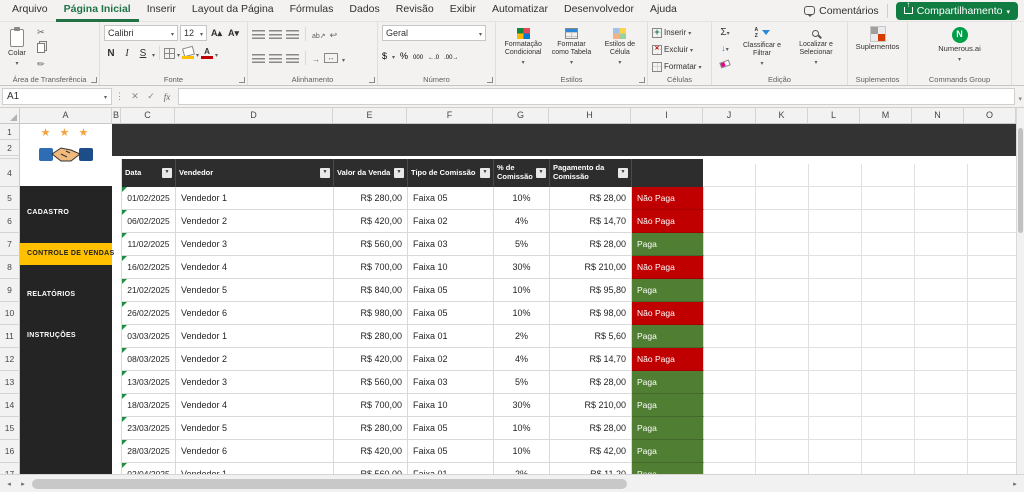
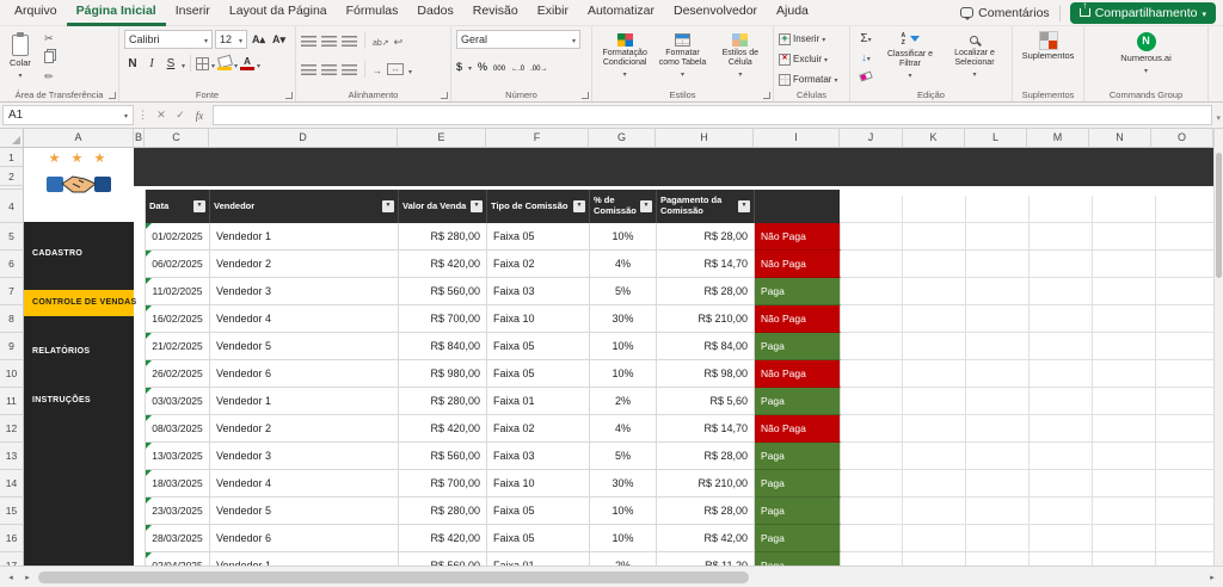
  Arquivo
  Página Inicial
  Inserir
  Layout da Página
  Fórmulas
  Dados
  Revisão
  Exibir
  Automatizar
  Desenvolvedor
  Ajuda
  Comentários
  Compartilhamento
  Colar
  Área de Transferência
  Calibri
  12
  N
  I
  S
  Fonte
  Alinhamento
  Geral
  Número
  Estilos
  Inserir
  Excluir
  Formatar
  Células
  Edição
  Suplementos
  Suplementos
  Numerous.ai
  Commands Group
  A1
  ⋮
  ✕
  ✓
  fx
  A
  B
  C
  D
  E
  F
  G
  H
  I
  J
  K
  L
  M
  N
  O
  1
  2
  4
  5
  6
  7
  8
  9
  10
  11
  12
  13
  14
  15
  16
  Data
  Vendedor
  Valor da Venda
  Tipo de Comissão
  % de Comissão
  Pagamento da Comissão
  01/02/2025
  Vendedor 1
  R$ 280,00
  Faixa 05
  10%
  R$ 28,00
  Não Paga
  06/02/2025
  Vendedor 2
  R$ 420,00
  Faixa 02
  4%
  R$ 14,70
  Não Paga
  11/02/2025
  Vendedor 3
  R$ 560,00
  Faixa 03
  5%
  R$ 28,00
  Paga
  16/02/2025
  Vendedor 4
  R$ 700,00
  Faixa 10
  30%
  R$ 210,00
  Não Paga
  21/02/2025
  Vendedor 5
  R$ 840,00
  Faixa 05
  10%
- R$ 95,80
+ R$ 84,00
  Paga
  26/02/2025
  Vendedor 6
  R$ 980,00
  Faixa 05
  10%
  R$ 98,00
  Não Paga
  03/03/2025
  Vendedor 1
  R$ 280,00
  Faixa 01
  2%
  R$ 5,60
  Paga
  08/03/2025
  Vendedor 2
  R$ 420,00
  Faixa 02
  4%
  R$ 14,70
  Não Paga
  13/03/2025
  Vendedor 3
  R$ 560,00
  Faixa 03
  5%
  R$ 28,00
  Paga
  18/03/2025
  Vendedor 4
  R$ 700,00
  Faixa 10
  30%
  R$ 210,00
  Paga
  23/03/2025
  Vendedor 5
  R$ 280,00
  Faixa 05
  10%
  R$ 28,00
  Paga
  28/03/2025
  Vendedor 6
  R$ 420,00
  Faixa 05
  10%
  R$ 42,00
  Paga
